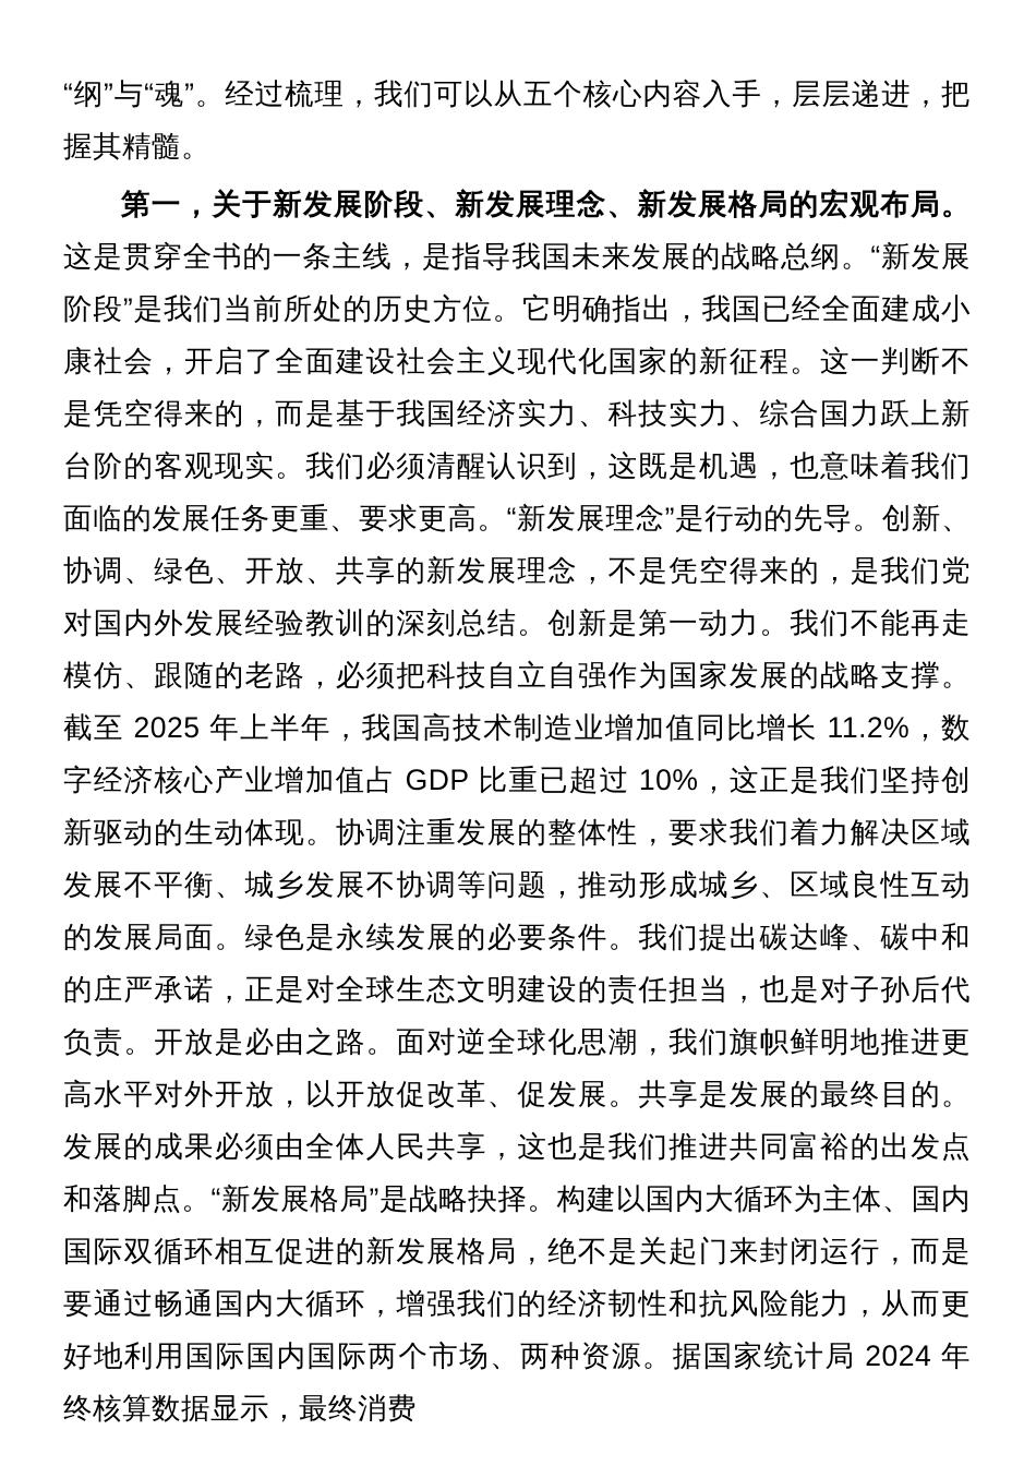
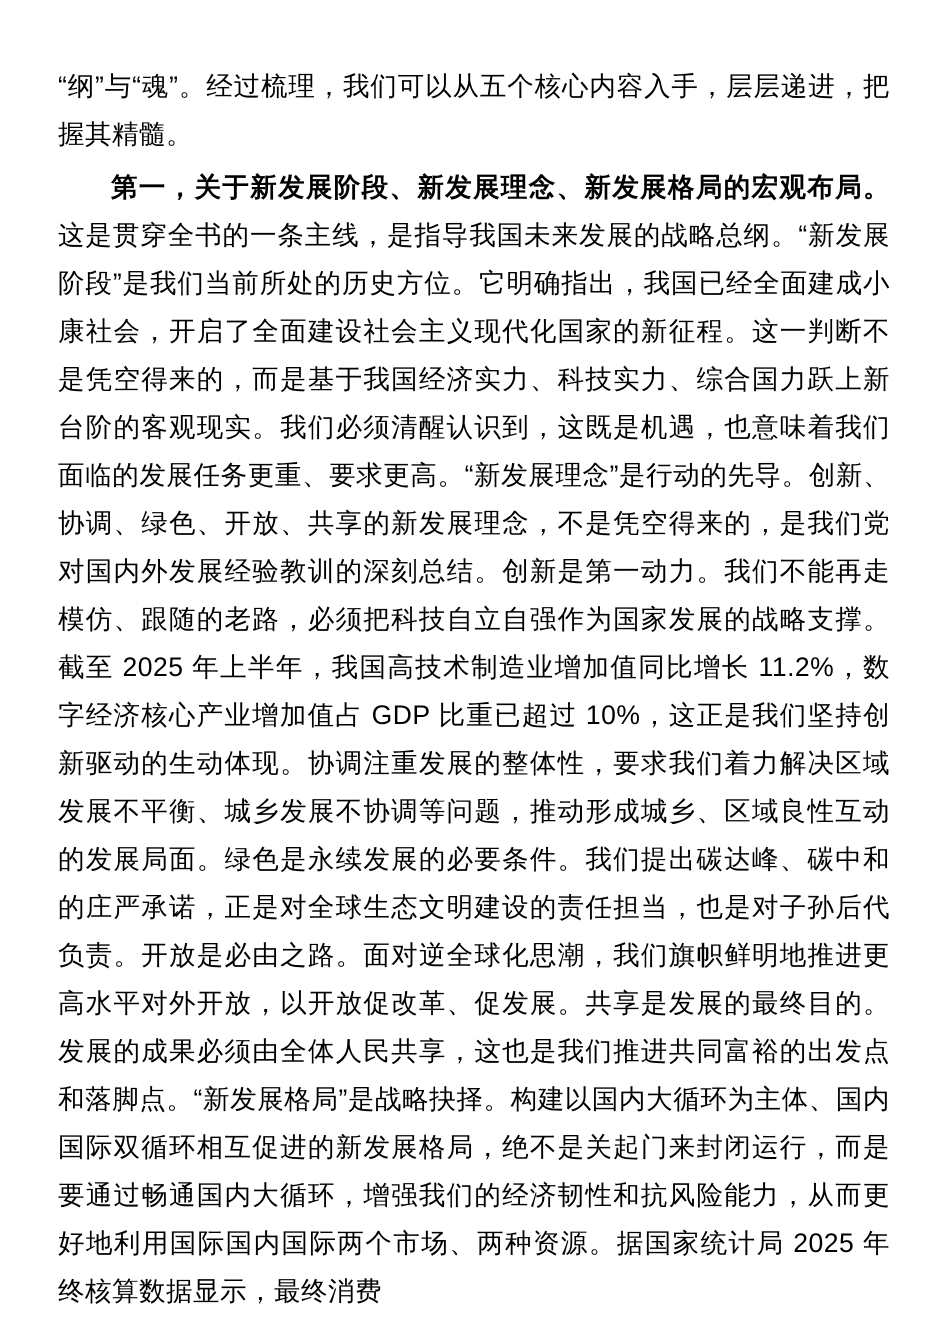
  “纲”与“魂”。经过梳理，我们可以从五个核心内容入手，层层递进，把握其精髓。
- 第一，关于新发展阶段、新发展理念、新发展格局的宏观布局。这是贯穿全书的一条主线，是指导我国未来发展的战略总纲。“新发展阶段”是我们当前所处的历史方位。它明确指出，我国已经全面建成小康社会，开启了全面建设社会主义现代化国家的新征程。这一判断不是凭空得来的，而是基于我国经济实力、科技实力、综合国力跃上新台阶的客观现实。我们必须清醒认识到，这既是机遇，也意味着我们面临的发展任务更重、要求更高。“新发展理念”是行动的先导。创新、协调、绿色、开放、共享的新发展理念，不是凭空得来的，是我们党对国内外发展经验教训的深刻总结。创新是第一动力。我们不能再走模仿、跟随的老路，必须把科技自立自强作为国家发展的战略支撑。截至 2025 年上半年，我国高技术制造业增加值同比增长 11.2%，数字经济核心产业增加值占 GDP 比重已超过 10%，这正是我们坚持创新驱动的生动体现。协调注重发展的整体性，要求我们着力解决区域发展不平衡、城乡发展不协调等问题，推动形成城乡、区域良性互动的发展局面。绿色是永续发展的必要条件。我们提出碳达峰、碳中和的庄严承诺，正是对全球生态文明建设的责任担当，也是对子孙后代负责。开放是必由之路。面对逆全球化思潮，我们旗帜鲜明地推进更高水平对外开放，以开放促改革、促发展。共享是发展的最终目的。发展的成果必须由全体人民共享，这也是我们推进共同富裕的出发点和落脚点。“新发展格局”是战略抉择。构建以国内大循环为主体、国内国际双循环相互促进的新发展格局，绝不是关起门来封闭运行，而是要通过畅通国内大循环，增强我们的经济韧性和抗风险能力，从而更好地利用国际国内国际两个市场、两种资源。据国家统计局 2024 年终核算数据显示，最终消费
+ 第一，关于新发展阶段、新发展理念、新发展格局的宏观布局。这是贯穿全书的一条主线，是指导我国未来发展的战略总纲。“新发展阶段”是我们当前所处的历史方位。它明确指出，我国已经全面建成小康社会，开启了全面建设社会主义现代化国家的新征程。这一判断不是凭空得来的，而是基于我国经济实力、科技实力、综合国力跃上新台阶的客观现实。我们必须清醒认识到，这既是机遇，也意味着我们面临的发展任务更重、要求更高。“新发展理念”是行动的先导。创新、协调、绿色、开放、共享的新发展理念，不是凭空得来的，是我们党对国内外发展经验教训的深刻总结。创新是第一动力。我们不能再走模仿、跟随的老路，必须把科技自立自强作为国家发展的战略支撑。截至 2025 年上半年，我国高技术制造业增加值同比增长 11.2%，数字经济核心产业增加值占 GDP 比重已超过 10%，这正是我们坚持创新驱动的生动体现。协调注重发展的整体性，要求我们着力解决区域发展不平衡、城乡发展不协调等问题，推动形成城乡、区域良性互动的发展局面。绿色是永续发展的必要条件。我们提出碳达峰、碳中和的庄严承诺，正是对全球生态文明建设的责任担当，也是对子孙后代负责。开放是必由之路。面对逆全球化思潮，我们旗帜鲜明地推进更高水平对外开放，以开放促改革、促发展。共享是发展的最终目的。发展的成果必须由全体人民共享，这也是我们推进共同富裕的出发点和落脚点。“新发展格局”是战略抉择。构建以国内大循环为主体、国内国际双循环相互促进的新发展格局，绝不是关起门来封闭运行，而是要通过畅通国内大循环，增强我们的经济韧性和抗风险能力，从而更好地利用国际国内国际两个市场、两种资源。据国家统计局 2025 年终核算数据显示，最终消费
